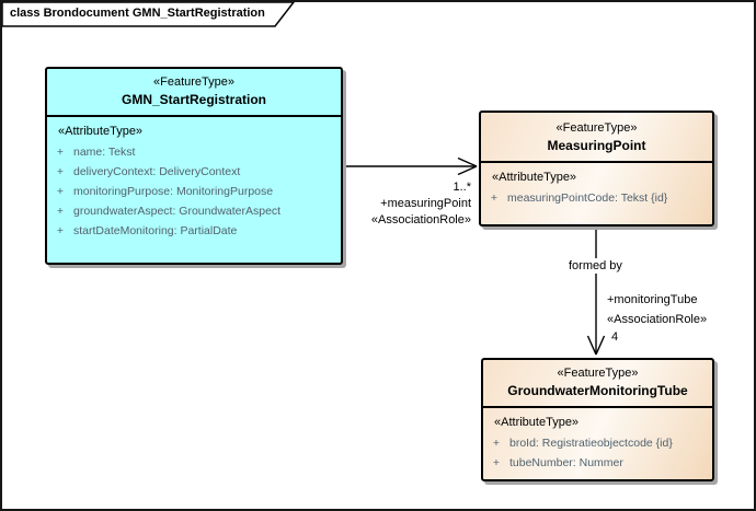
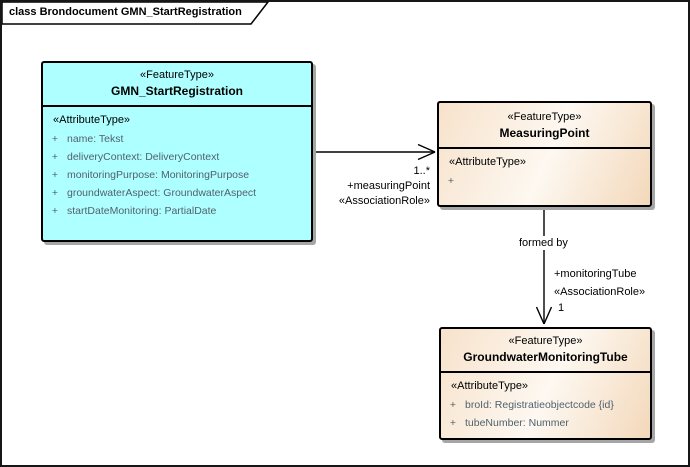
  class Brondocument GMN_StartRegistration
  «FeatureType»
  GMN_StartRegistration
  «AttributeType»
  +
  name: Tekst
  +
  deliveryContext: DeliveryContext
  +
  monitoringPurpose: MonitoringPurpose
  +
  groundwaterAspect: GroundwaterAspect
  +
  startDateMonitoring: PartialDate
  «FeatureType»
  MeasuringPoint
  «AttributeType»
  +
- measuringPointCode: Tekst {id}
  «FeatureType»
  GroundwaterMonitoringTube
  «AttributeType»
  +
  broId: Registratieobjectcode {id}
  +
  tubeNumber: Nummer
  1..*
  +measuringPoint
  «AssociationRole»
  formed by
  +monitoringTube
  «AssociationRole»
- 4
+ 1
